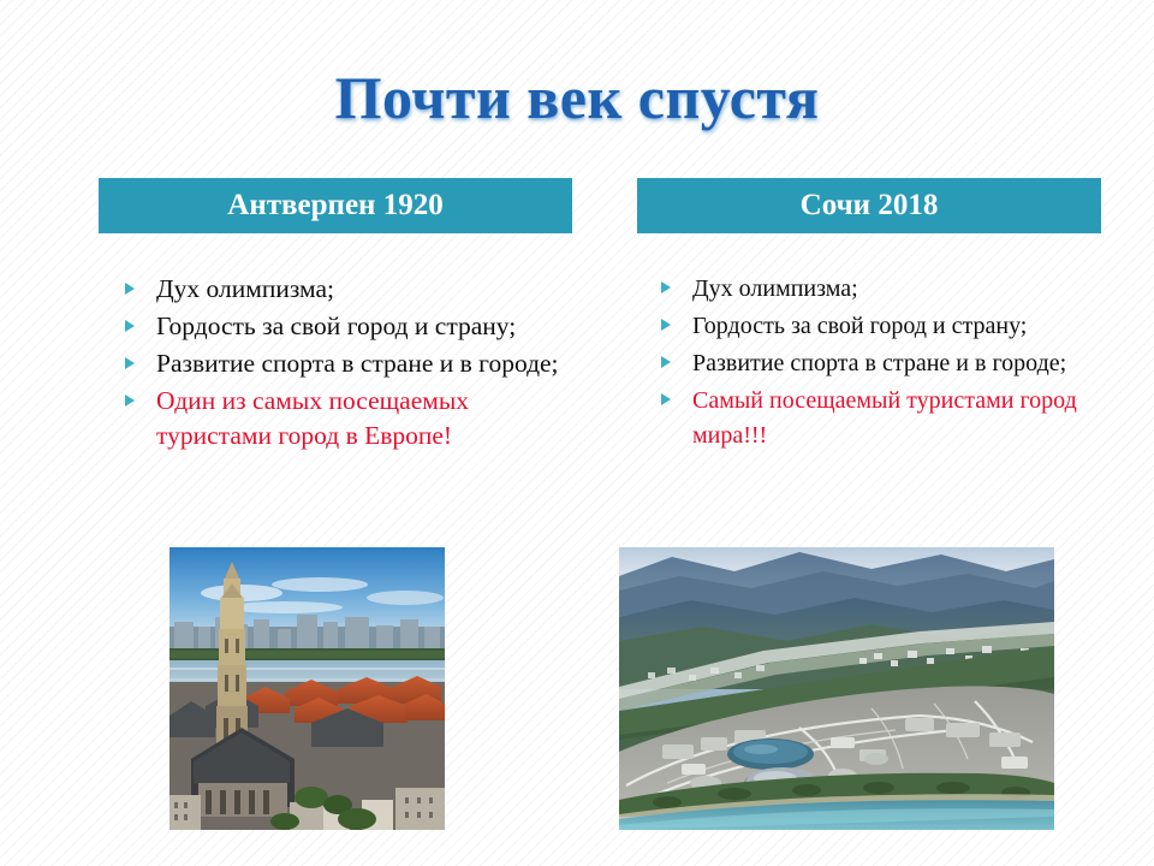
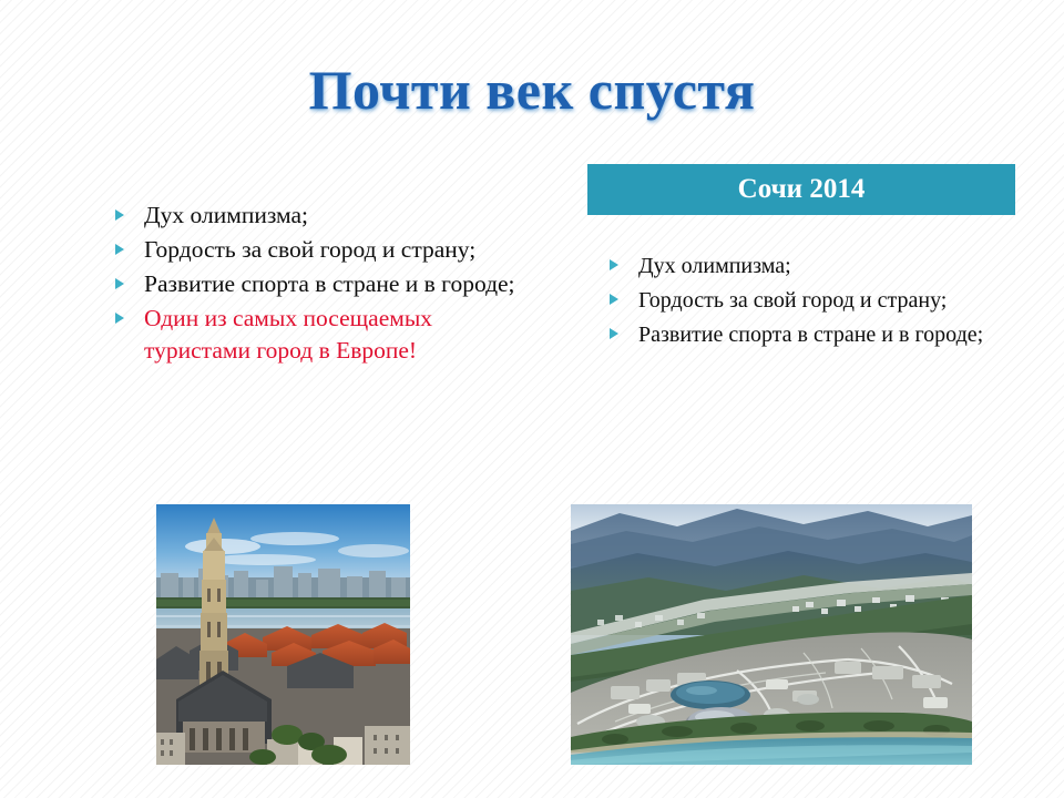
  Почти век спустя
- Антверпен 1920
  Дух олимпизма;
  Гордость за свой город и страну;
  Развитие спорта в стране и в городе;
  Один из самых посещаемых туристами город в Европе!
- Сочи 2018
+ Сочи 2014
  Дух олимпизма;
  Гордость за свой город и страну;
  Развитие спорта в стране и в городе;
- Самый посещаемый туристами город мира!!!
